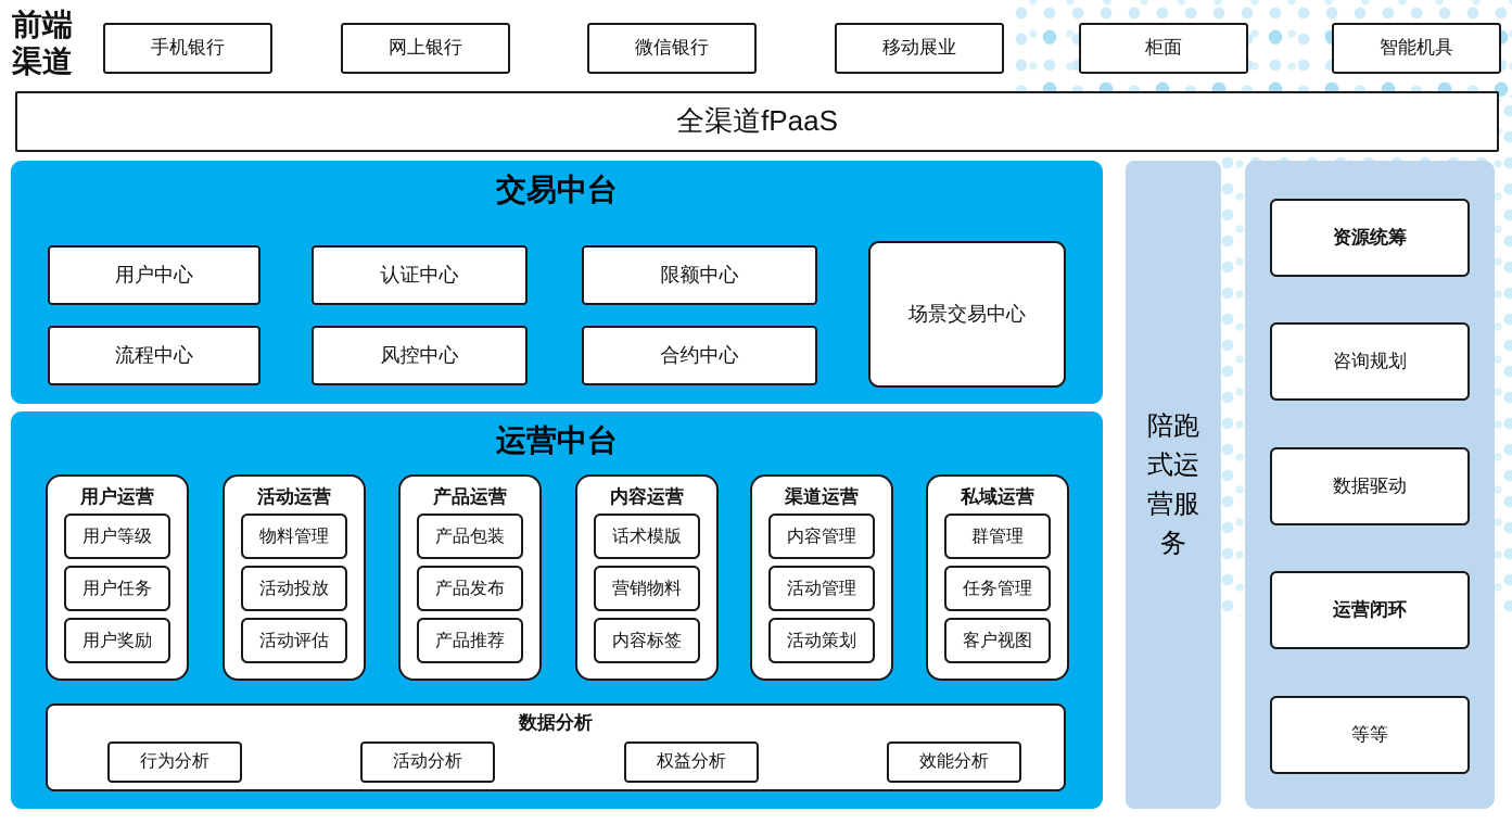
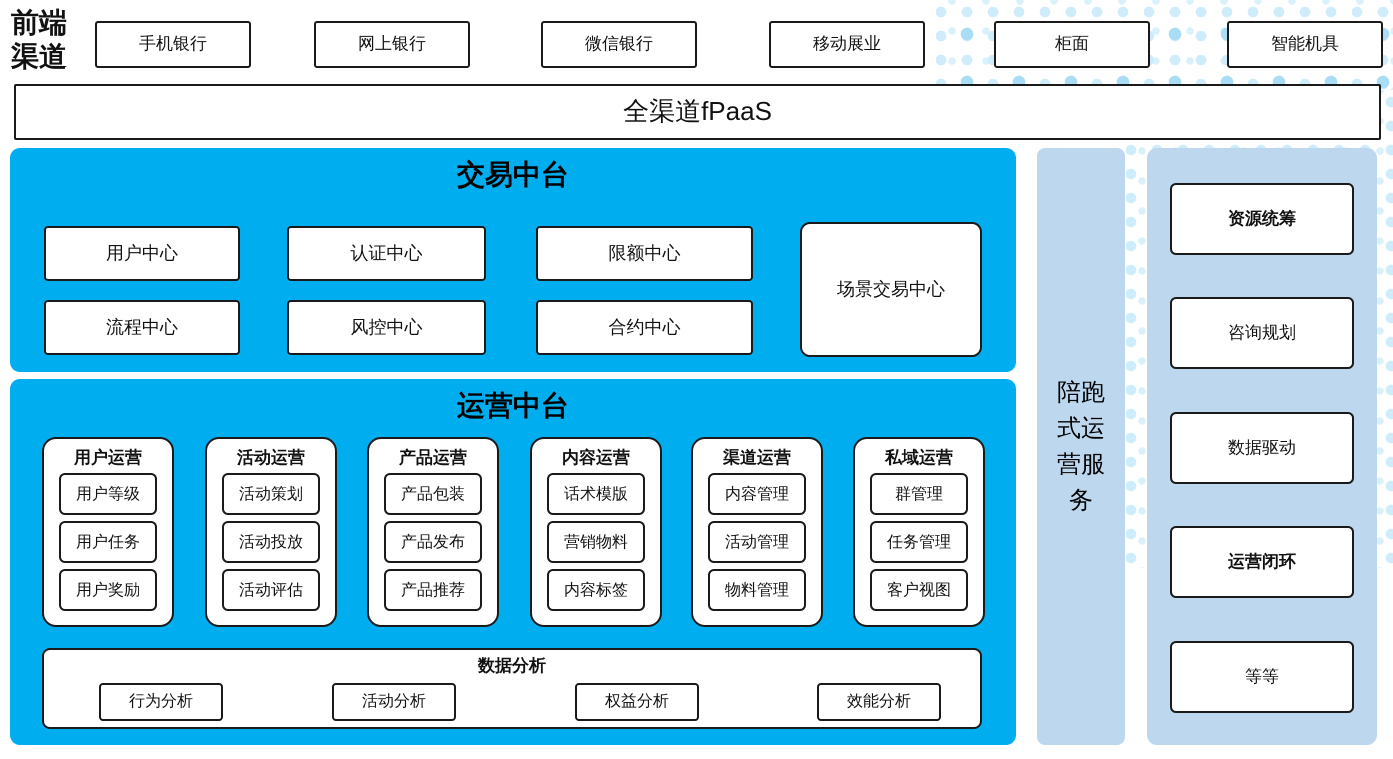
  前端渠道
  手机银行
  网上银行
  微信银行
  移动展业
  柜面
  智能机具
  全渠道fPaaS
  交易中台
  用户中心
  认证中心
  限额中心
  流程中心
  风控中心
  合约中心
  场景交易中心
  运营中台
  用户运营
  用户等级
  用户任务
  用户奖励
  活动运营
- 物料管理
+ 活动策划
  活动投放
  活动评估
  产品运营
  产品包装
  产品发布
  产品推荐
  内容运营
  话术模版
  营销物料
  内容标签
  渠道运营
  内容管理
  活动管理
- 活动策划
+ 物料管理
  私域运营
  群管理
  任务管理
  客户视图
  数据分析
  行为分析
  活动分析
  权益分析
  效能分析
  陪跑式运营服务
  资源统筹
  咨询规划
  数据驱动
  运营闭环
  等等
